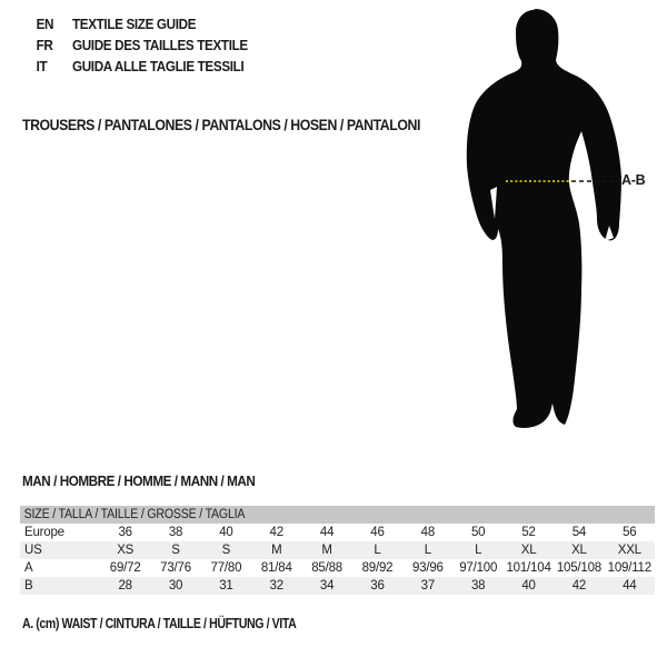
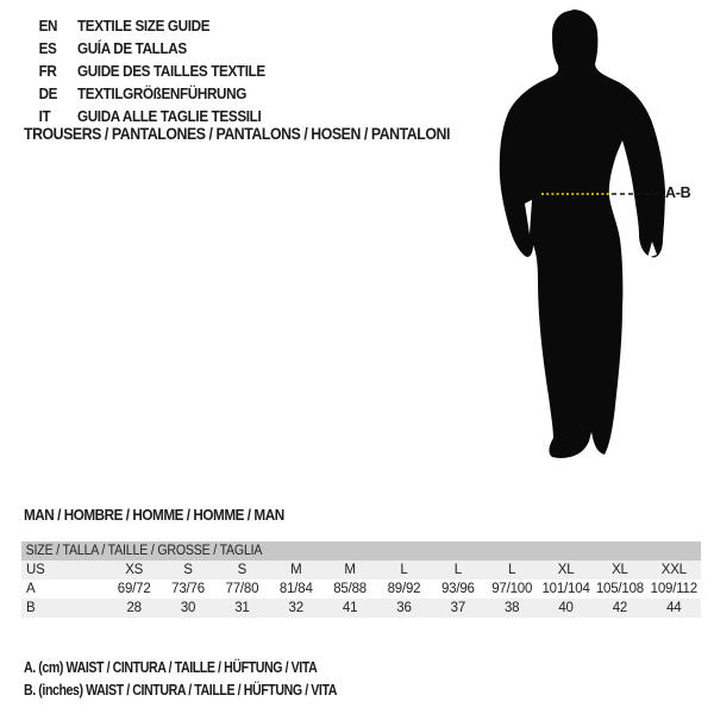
  EN
  TEXTILE SIZE GUIDE
+ ES
+ GUÍA DE TALLAS
  FR
  GUIDE DES TAILLES TEXTILE
+ DE
+ TEXTILGRÖßENFÜHRUNG
  IT
  GUIDA ALLE TAGLIE TESSILI
  TROUSERS / PANTALONES / PANTALONS / HOSEN / PANTALONI
  A-B
- MAN / HOMBRE / HOMME / MANN / MAN
+ MAN / HOMBRE / HOMME / HOMME / MAN
  SIZE / TALLA / TAILLE / GRÖSSE / TAGLIA
- Europe	36	38	40	42	44	46	48	50	52	54	56
  US	XS	S	S	M	M	L	L	L	XL	XL	XXL
  A	69/72	73/76	77/80	81/84	85/88	89/92	93/96	97/100	101/104	105/108	109/112
- B	28	30	31	32	34	36	37	38	40	42	44
+ B	28	30	31	32	41	36	37	38	40	42	44
  A. (cm) WAIST / CINTURA / TAILLE / HÜFTUNG / VITA
+ B. (inches) WAIST / CINTURA / TAILLE / HÜFTUNG / VITA
